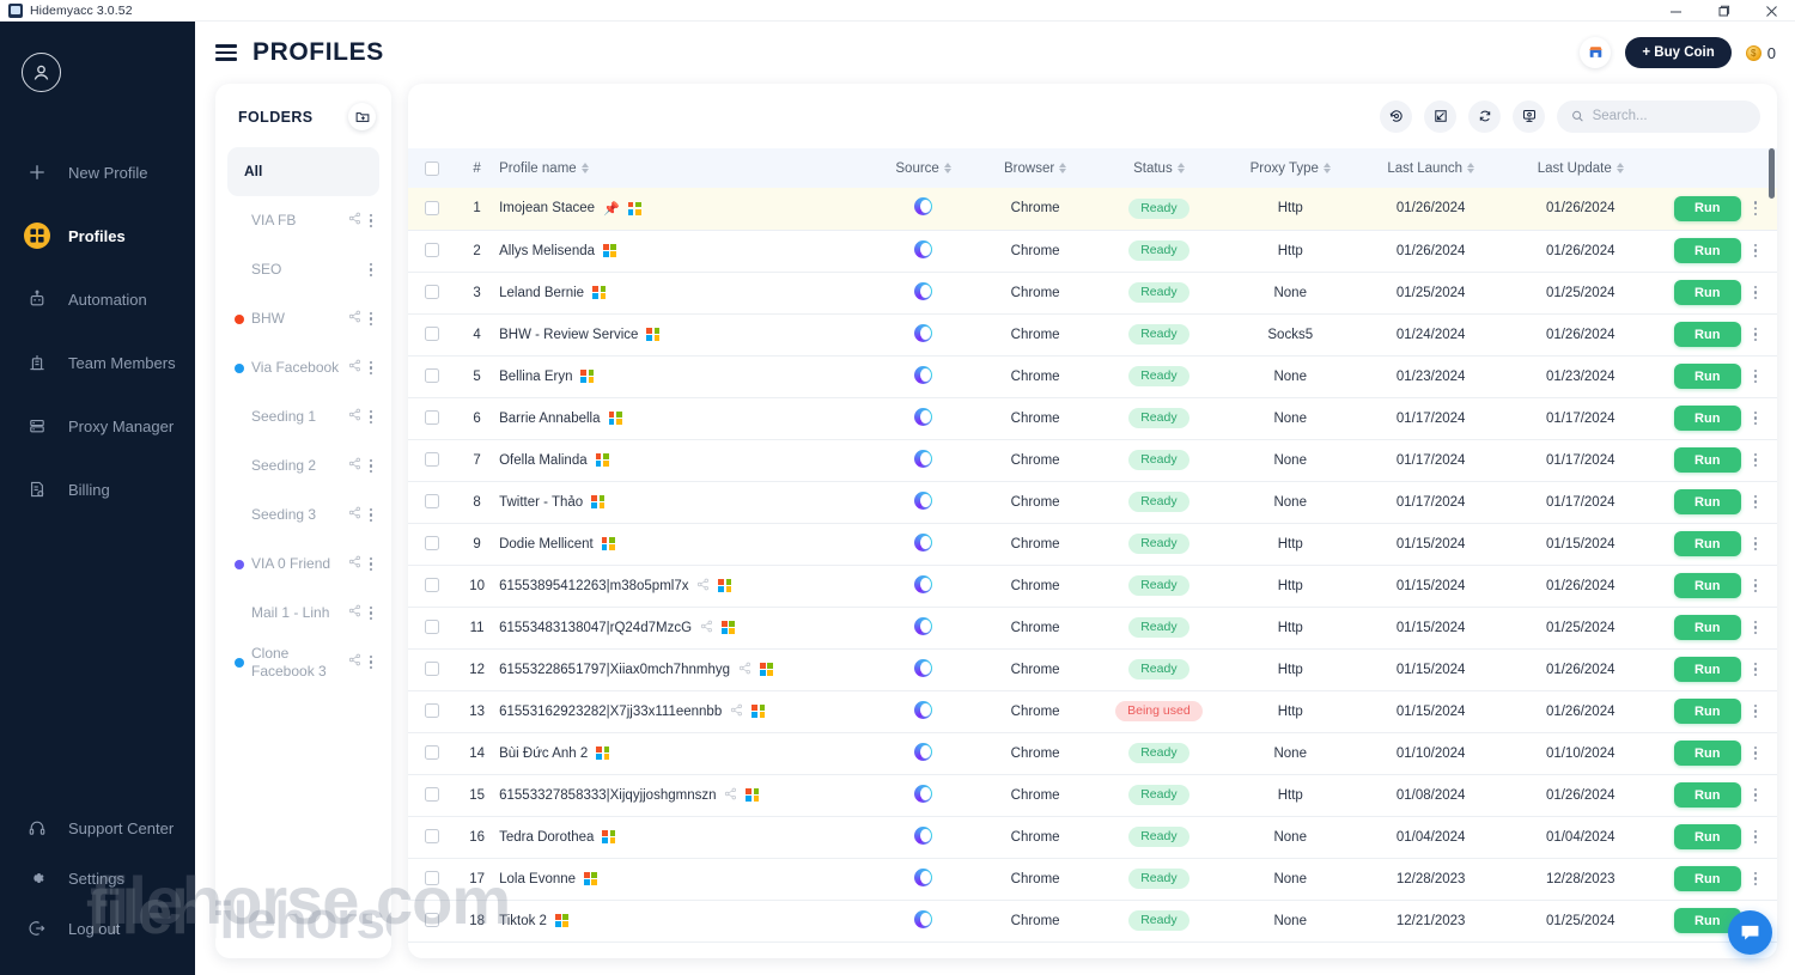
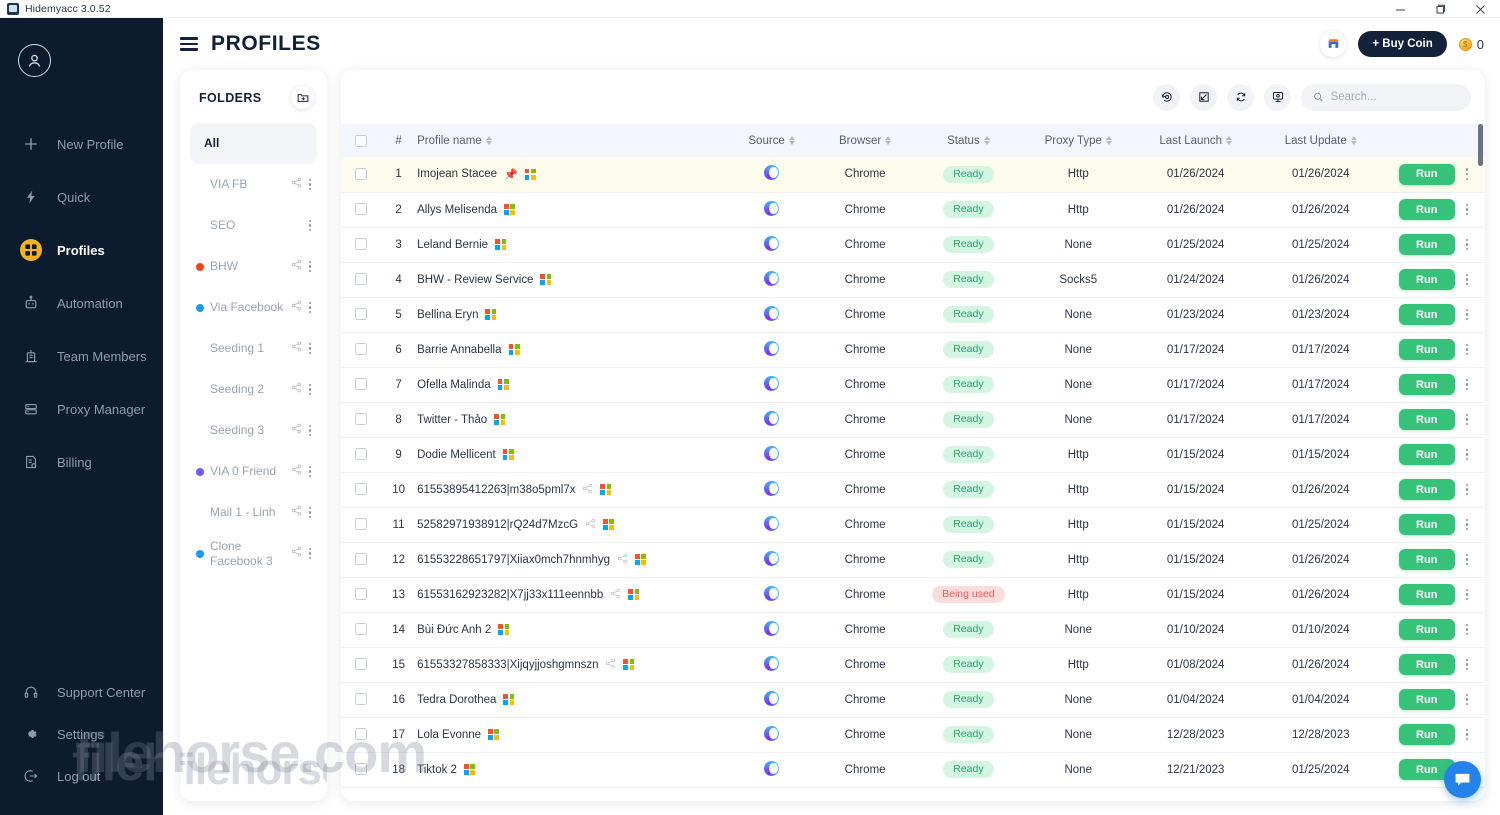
  Hidemyacc 3.0.52
  New Profile
+ Quick
  Profiles
  Automation
  Team Members
  Proxy Manager
  Billing
  Support Center
  Settings
  Log out
  PROFILES
  + Buy Coin
  $
  0
  FOLDERS
  All
  VIA FB
  SEO
  BHW
  Via Facebook
  Seeding 1
  Seeding 2
  Seeding 3
  VIA 0 Friend
  Mail 1 - Linh
  Clone Facebook 3
  Search...
  	#	Profile name	Source	Browser	Status	Proxy Type	Last Launch	Last Update
  	1	Imojean Stacee 📌		Chrome	Ready	Http	01/26/2024	01/26/2024	Run
  	2	Allys Melisenda		Chrome	Ready	Http	01/26/2024	01/26/2024	Run
  	3	Leland Bernie		Chrome	Ready	None	01/25/2024	01/25/2024	Run
  	4	BHW - Review Service		Chrome	Ready	Socks5	01/24/2024	01/26/2024	Run
  	5	Bellina Eryn		Chrome	Ready	None	01/23/2024	01/23/2024	Run
  	6	Barrie Annabella		Chrome	Ready	None	01/17/2024	01/17/2024	Run
  	7	Ofella Malinda		Chrome	Ready	None	01/17/2024	01/17/2024	Run
  	8	Twitter - Thảo		Chrome	Ready	None	01/17/2024	01/17/2024	Run
  	9	Dodie Mellicent		Chrome	Ready	Http	01/15/2024	01/15/2024	Run
  	10	61553895412263|m38o5pml7x		Chrome	Ready	Http	01/15/2024	01/26/2024	Run
- 	11	61553483138047|rQ24d7MzcG		Chrome	Ready	Http	01/15/2024	01/25/2024	Run
+ 	11	52582971938912|rQ24d7MzcG		Chrome	Ready	Http	01/15/2024	01/25/2024	Run
  	12	61553228651797|Xiiax0mch7hnmhyg		Chrome	Ready	Http	01/15/2024	01/26/2024	Run
  	13	61553162923282|X7jj33x111eennbb		Chrome	Being used	Http	01/15/2024	01/26/2024	Run
  	14	Bùi Đức Anh 2		Chrome	Ready	None	01/10/2024	01/10/2024	Run
  	15	61553327858333|Xijqyjjoshgmnszn		Chrome	Ready	Http	01/08/2024	01/26/2024	Run
  	16	Tedra Dorothea		Chrome	Ready	None	01/04/2024	01/04/2024	Run
  	17	Lola Evonne		Chrome	Ready	None	12/28/2023	12/28/2023	Run
  	18	Tiktok 2		Chrome	Ready	None	12/21/2023	01/25/2024	Run
  filehorse.com
